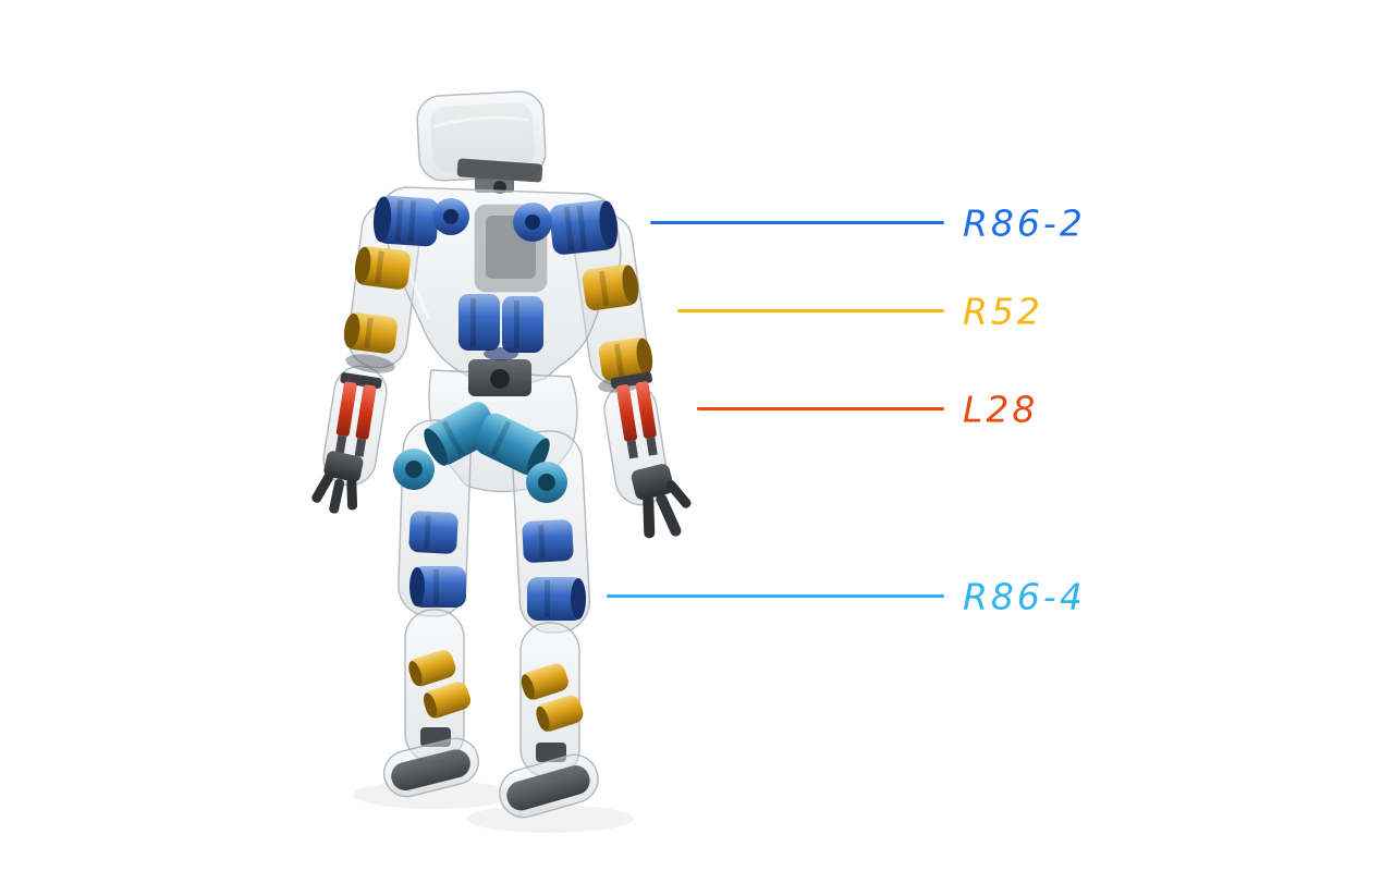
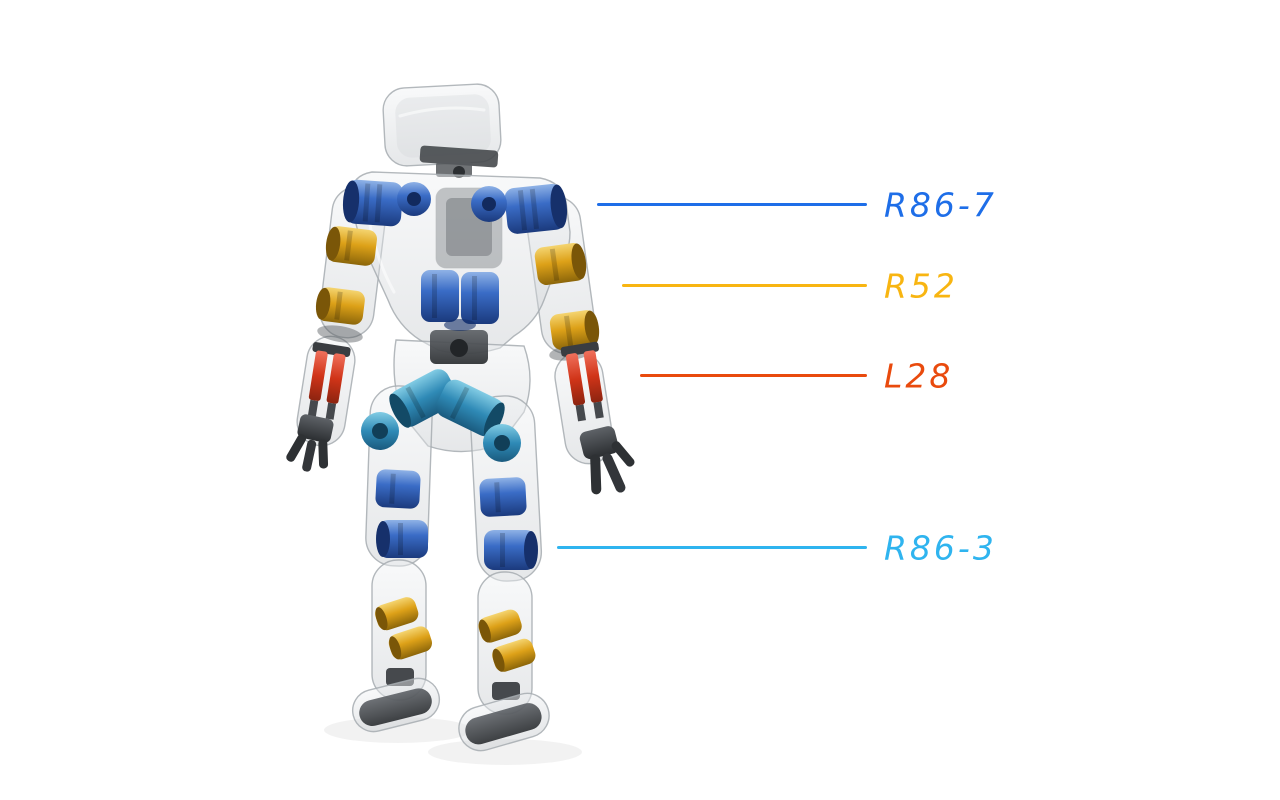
- R86-2
+ R86-7
  R52
  L28
- R86-4
+ R86-3
